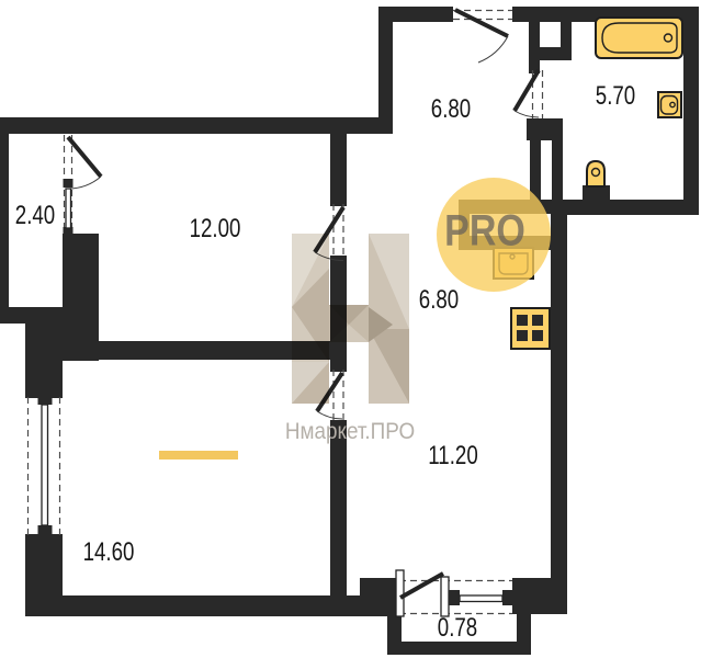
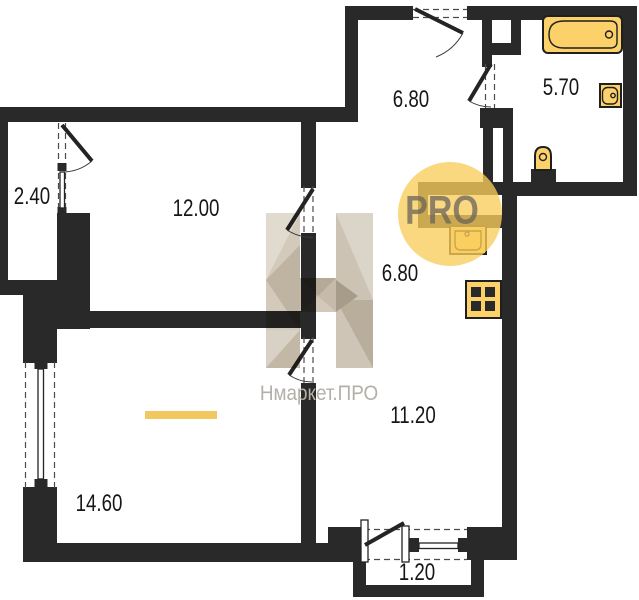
  2.40
  12.00
  6.80
  5.70
  6.80
  11.20
  14.60
- 0.78
+ 1.20
  Нмаркет.ПРО
  PRO
